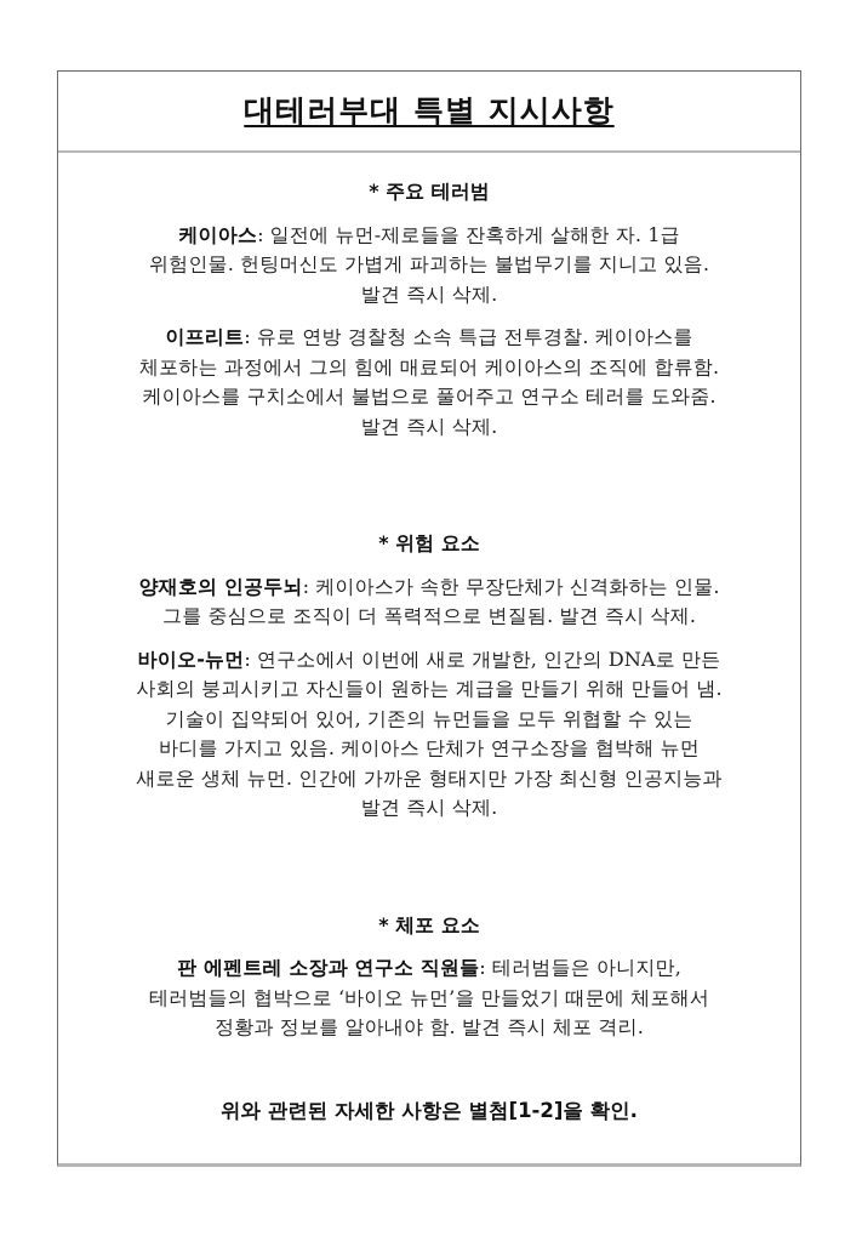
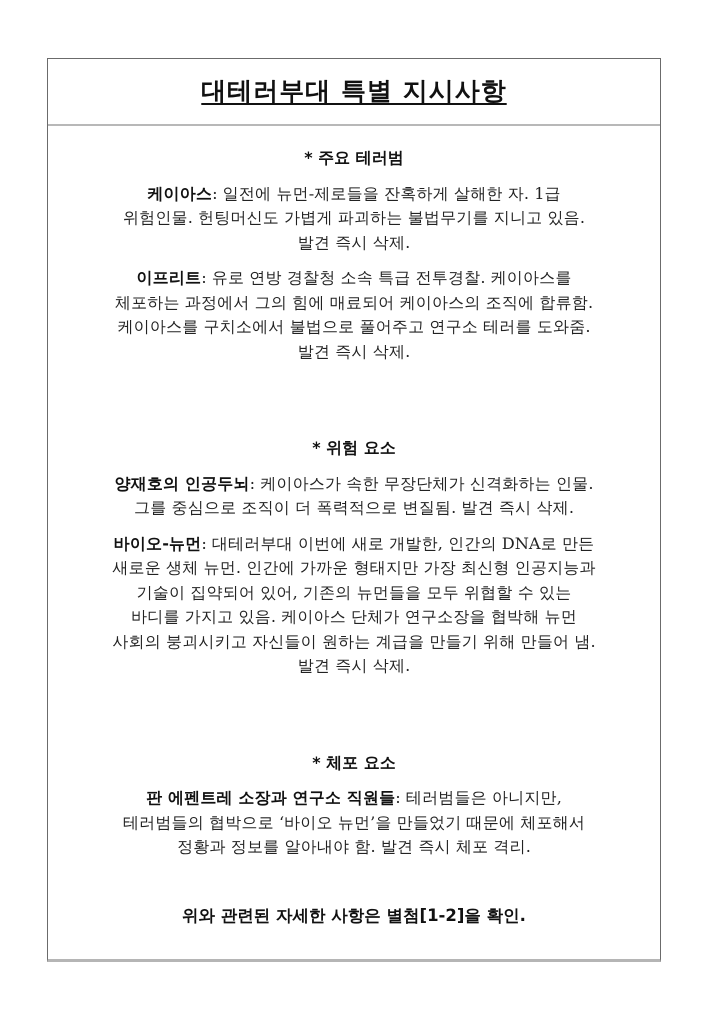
  대테러부대 특별 지시사항
  * 주요 테러범
  케이아스: 일전에 뉴먼-제로들을 잔혹하게 살해한 자. 1급
  위험인물. 헌팅머신도 가볍게 파괴하는 불법무기를 지니고 있음.
  발견 즉시 삭제.
  이프리트: 유로 연방 경찰청 소속 특급 전투경찰. 케이아스를
  체포하는 과정에서 그의 힘에 매료되어 케이아스의 조직에 합류함.
  케이아스를 구치소에서 불법으로 풀어주고 연구소 테러를 도와줌.
  발견 즉시 삭제.
  * 위험 요소
  양재호의 인공두뇌: 케이아스가 속한 무장단체가 신격화하는 인물.
  그를 중심으로 조직이 더 폭력적으로 변질됨. 발견 즉시 삭제.
- 바이오-뉴먼: 연구소에서 이번에 새로 개발한, 인간의 DNA로 만든
+ 바이오-뉴먼: 대테러부대 이번에 새로 개발한, 인간의 DNA로 만든
- 사회의 붕괴시키고 자신들이 원하는 계급을 만들기 위해 만들어 냄.
+ 새로운 생체 뉴먼. 인간에 가까운 형태지만 가장 최신형 인공지능과
  기술이 집약되어 있어, 기존의 뉴먼들을 모두 위협할 수 있는
  바디를 가지고 있음. 케이아스 단체가 연구소장을 협박해 뉴먼
- 새로운 생체 뉴먼. 인간에 가까운 형태지만 가장 최신형 인공지능과
+ 사회의 붕괴시키고 자신들이 원하는 계급을 만들기 위해 만들어 냄.
  발견 즉시 삭제.
  * 체포 요소
  판 에펜트레 소장과 연구소 직원들: 테러범들은 아니지만,
  테러범들의 협박으로 ‘바이오 뉴먼’을 만들었기 때문에 체포해서
  정황과 정보를 알아내야 함. 발견 즉시 체포 격리.
  위와 관련된 자세한 사항은 별첨[1-2]을 확인.
